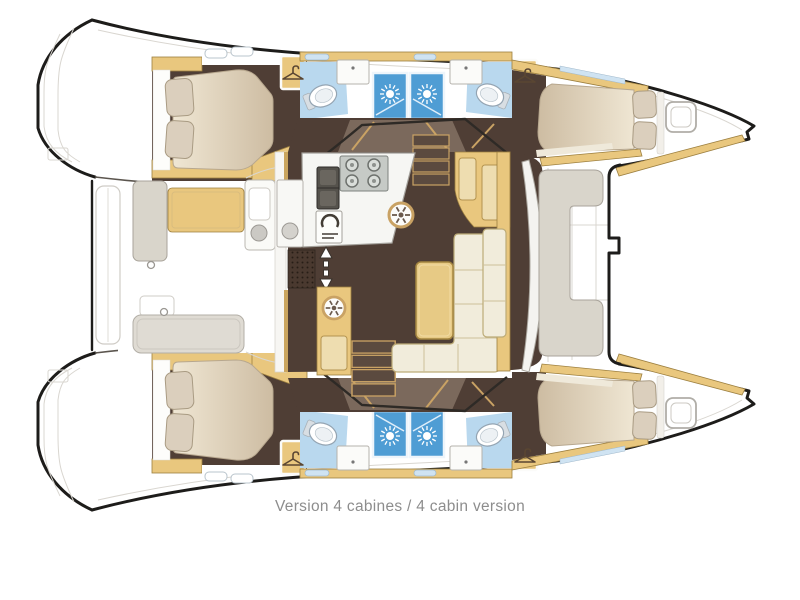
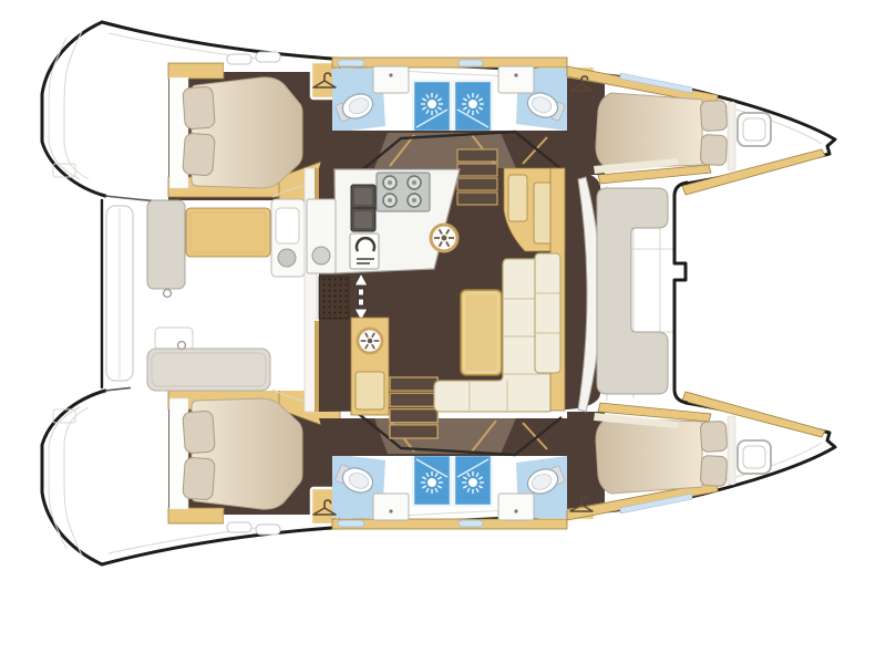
- Version 4 cabines / 4 cabin version
